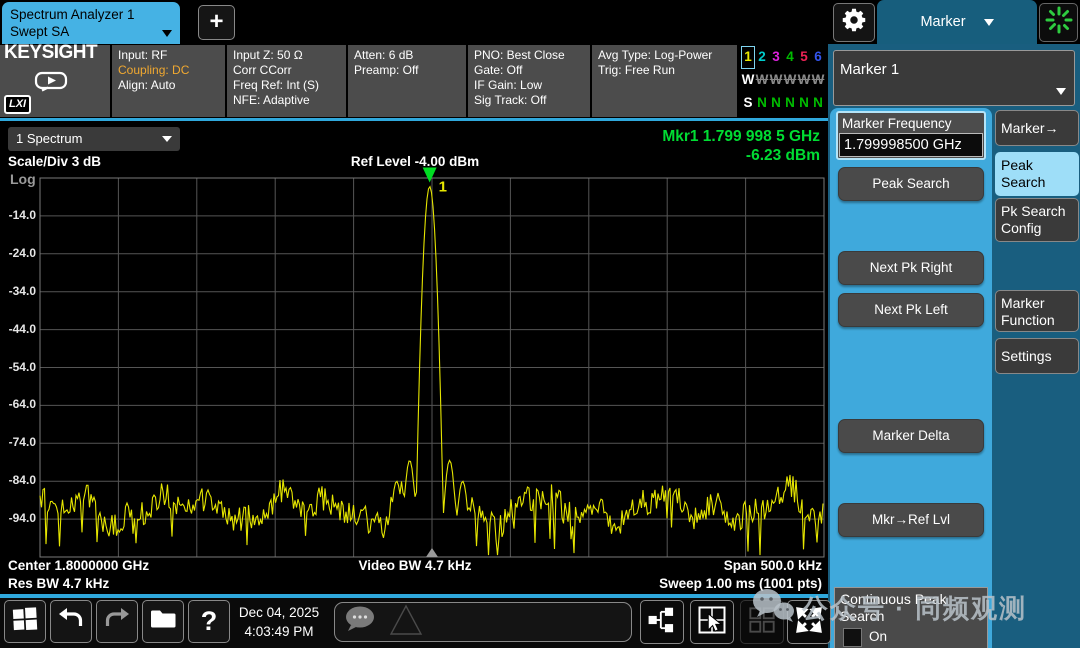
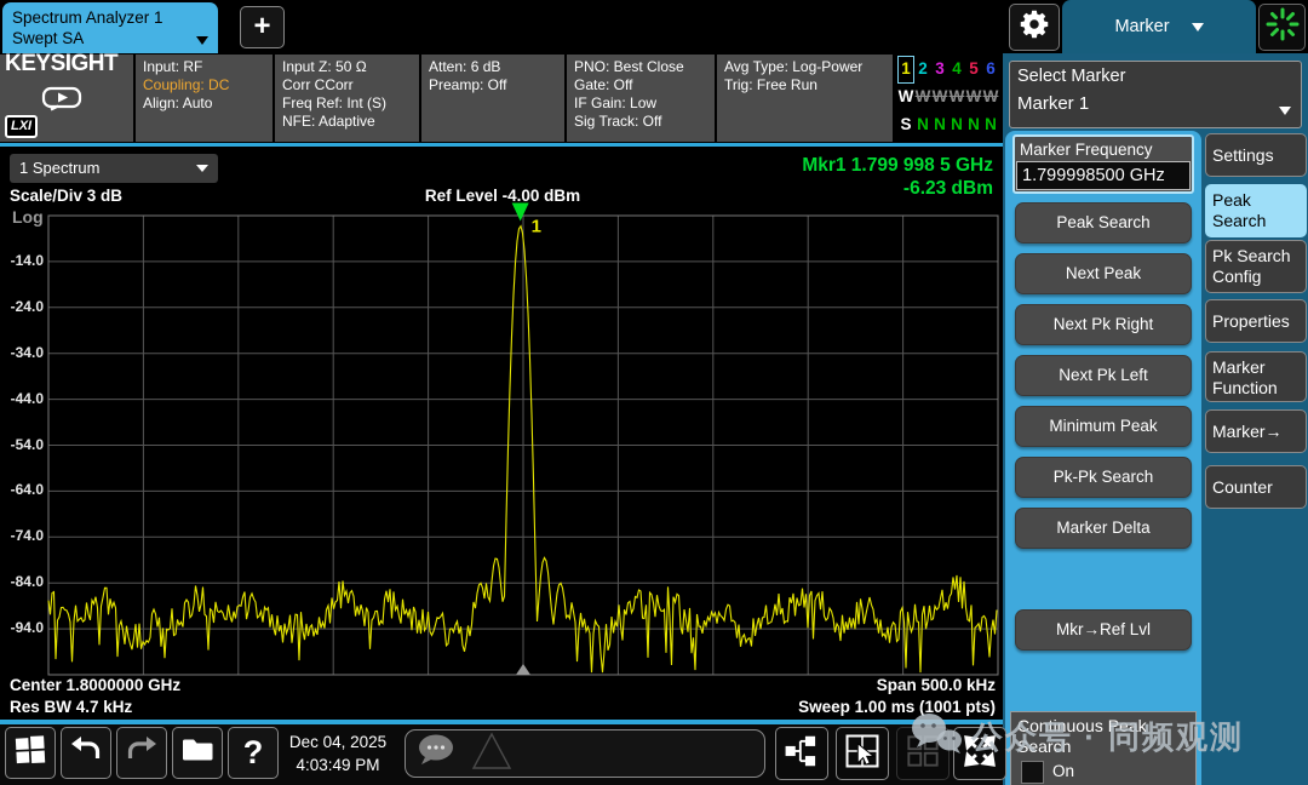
  Spectrum Analyzer 1
  Swept SA
  +
  Marker
  KEYSIGHT
  LXI
  Input: RF
  Coupling: DC
  Align: Auto
  Input Z: 50 Ω
  Corr CCorr
  Freq Ref: Int (S)
  NFE: Adaptive
  Atten: 6 dB
  Preamp: Off
  PNO: Best Close
  Gate: Off
  IF Gain: Low
  Sig Track: Off
  Avg Type: Log-Power
  Trig: Free Run
  1
  2
  3
  4
  5
  6
  W
  W
  W
  W
  W
  W
  S
  N
  N
  N
  N
  N
  1 Spectrum
  Scale/Div 3 dB
  Ref Level -4.00 dBm
  Log
  Mkr1 1.799 998 5 GHz
  -6.23 dBm
  1
  Center 1.8000000 GHz
- Video BW 4.7 kHz
  Span 500.0 kHz
  Res BW 4.7 kHz
  Sweep 1.00 ms (1001 pts)
  -14.0
  -24.0
  -34.0
  -44.0
  -54.0
  -64.0
  -74.0
  -84.0
  -94.0
+ Select Marker
  Marker 1
  Marker Frequency
  1.799998500 GHz
  Peak Search
+ Next Peak
  Next Pk Right
  Next Pk Left
+ Minimum Peak
+ Pk-Pk Search
  Marker Delta
  Mkr→Ref Lvl
  Continuous Peak
  Search
  On
- Marker→
+ Settings
  Peak Search
  Pk Search Config
+ Properties
  Marker Function
- Settings
+ Marker→
+ Counter
  ?
  Dec 04, 2025
  4:03:49 PM
  公众号 · 同频观测
